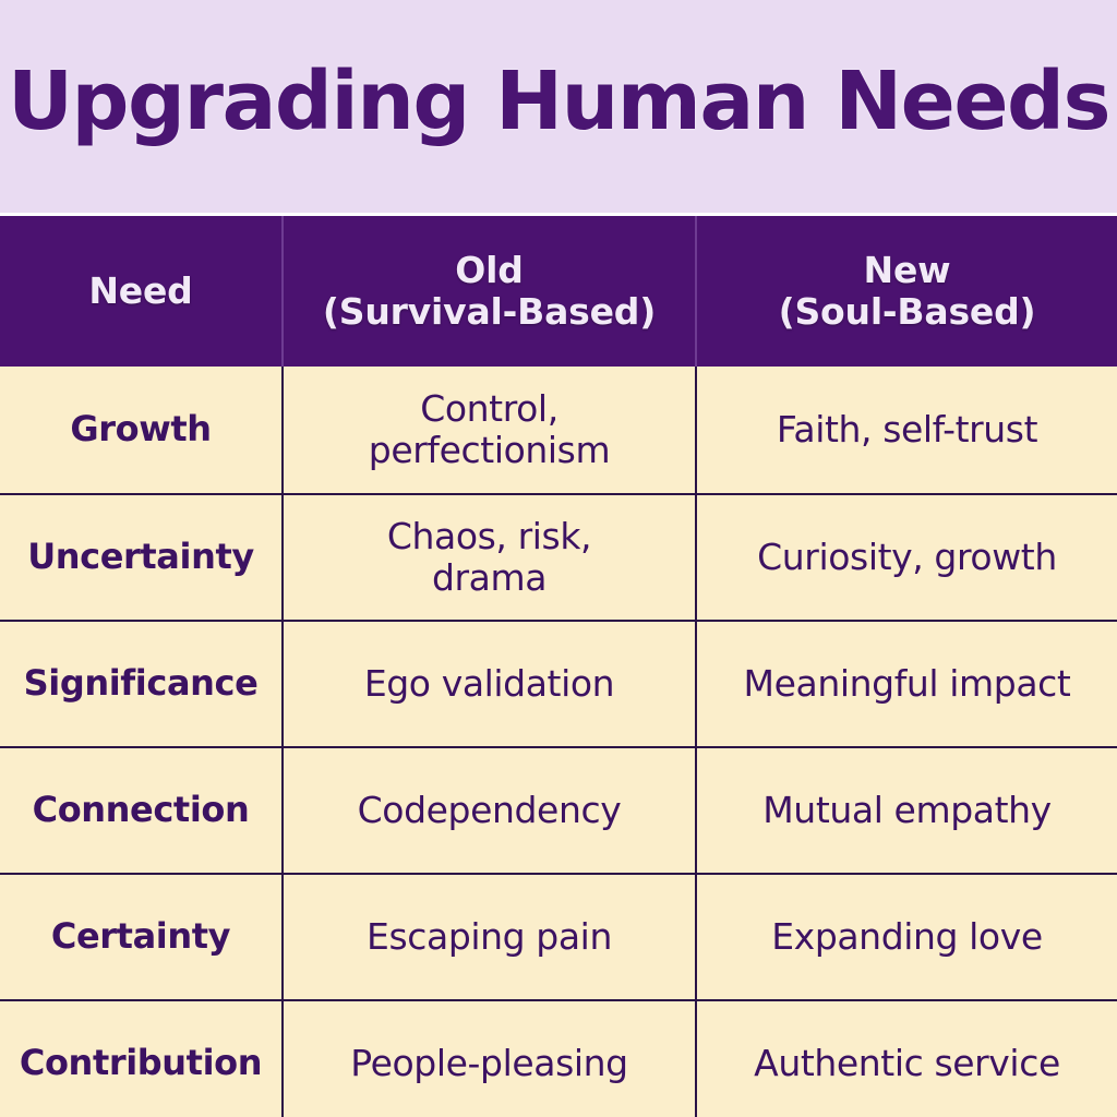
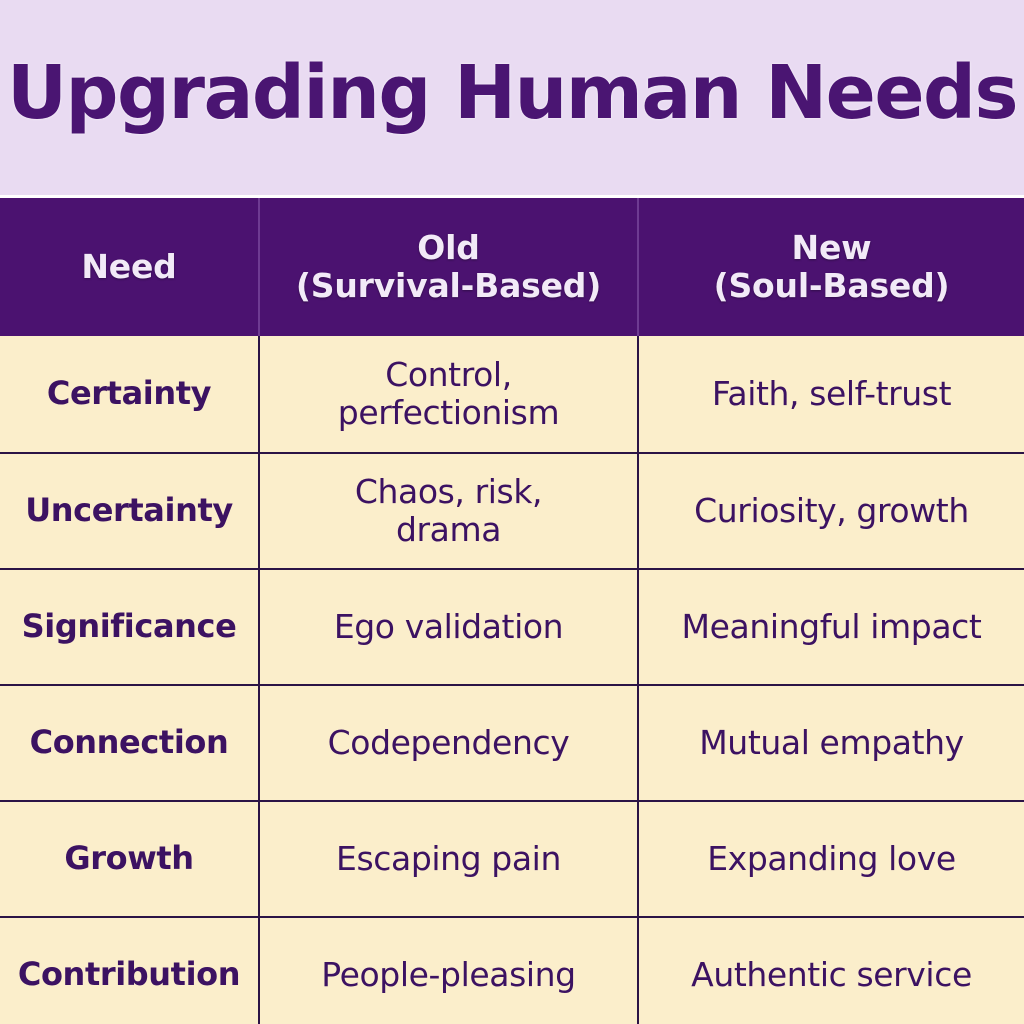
  Upgrading Human Needs
  Need
  Old
  (Survival-Based)
  New
  (Soul-Based)
- Growth
+ Certainty
  Control,
  perfectionism
  Faith, self-trust
  Uncertainty
  Chaos, risk,
  drama
  Curiosity, growth
  Significance
  Ego validation
  Meaningful impact
  Connection
  Codependency
  Mutual empathy
- Certainty
+ Growth
  Escaping pain
  Expanding love
  Contribution
  People-pleasing
  Authentic service
